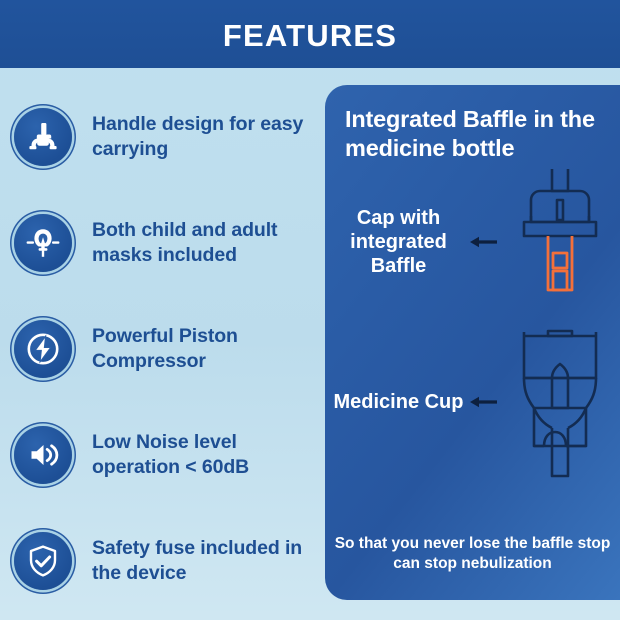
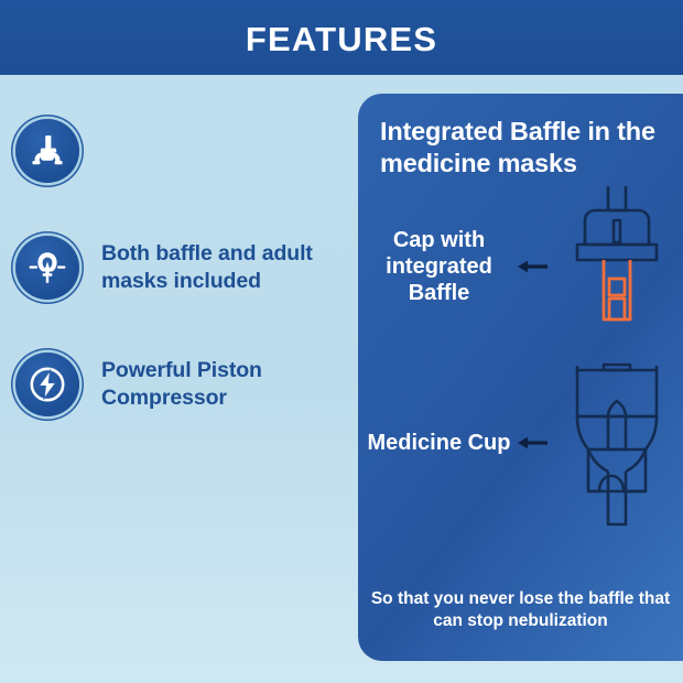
  FEATURES
- Handle design for easy carrying
- Both child and adult masks included
+ Both baffle and adult masks included
  Powerful Piston Compressor
- Low Noise level operation < 60dB
- Safety fuse included in the device
- Integrated Baffle in the medicine bottle
+ Integrated Baffle in the medicine masks
  Cap with integrated Baffle
  Medicine Cup
- So that you never lose the baffle stop can stop nebulization
+ So that you never lose the baffle that can stop nebulization
